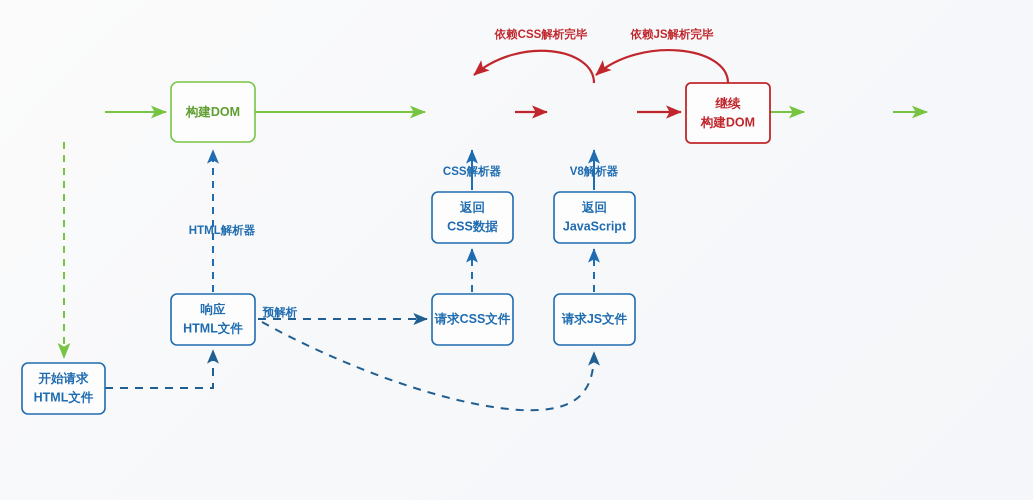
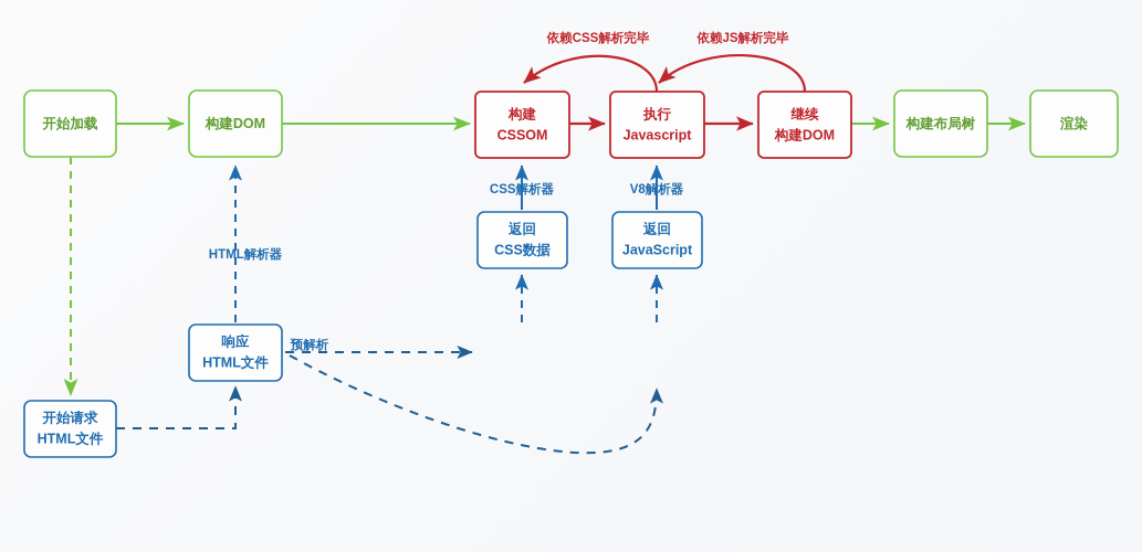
+ 开始加载
  构建DOM
+ 构建
+ CSSOM
+ 执行
+ Javascript
  继续
  构建DOM
+ 构建布局树
+ 渲染
  返回
  CSS数据
  返回
  JavaScript
- 请求CSS文件
- 请求JS文件
  响应
  HTML文件
  开始请求
  HTML文件
  依赖CSS解析完毕
  依赖JS解析完毕
  CSS解析器
  V8解析器
  HTML解析器
  预解析
